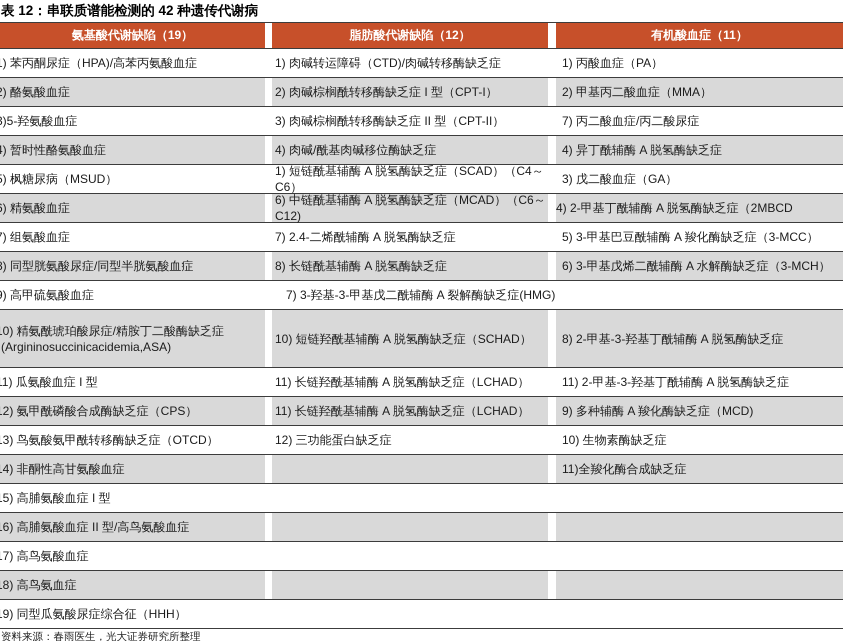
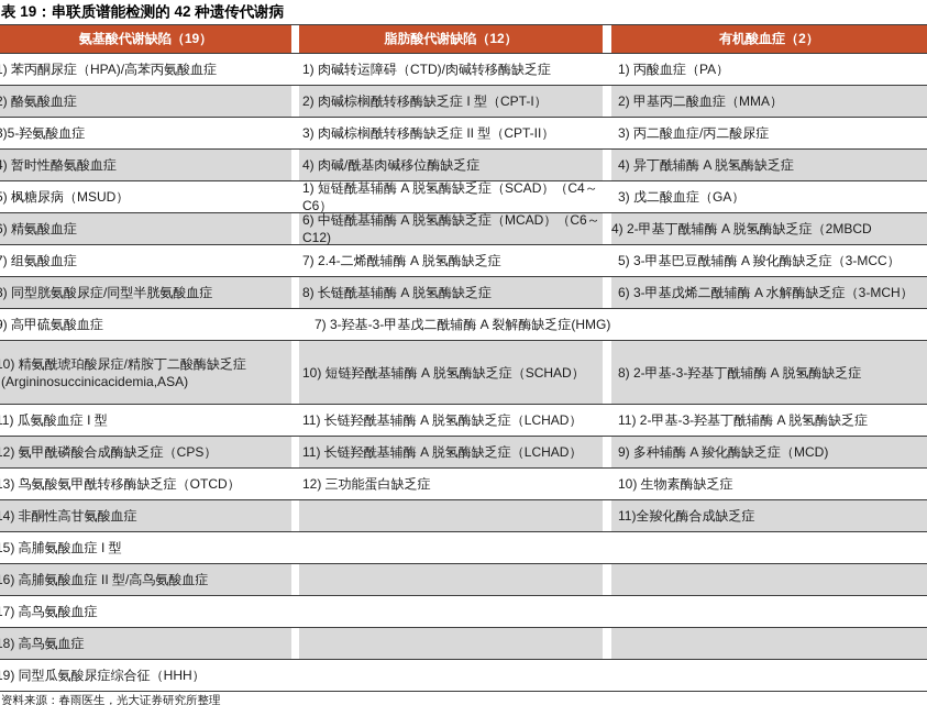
- 表 12：串联质谱能检测的 42 种遗传代谢病
+ 表 19：串联质谱能检测的 42 种遗传代谢病
  氨基酸代谢缺陷（19）
  脂肪酸代谢缺陷（12）
- 有机酸血症（11）
+ 有机酸血症（2）
  ) 苯丙酮尿症（HPA)/高苯丙氨酸血症
  1) 肉碱转运障碍（CTD)/肉碱转移酶缺乏症
  1) 丙酸血症（PA）
  ) 酪氨酸血症
  2) 肉碱棕榈酰转移酶缺乏症 I 型（CPT-I）
  2) 甲基丙二酸血症（MMA）
  )5-羟氨酸血症
  3) 肉碱棕榈酰转移酶缺乏症 II 型（CPT-II）
- 7) 丙二酸血症/丙二酸尿症
+ 3) 丙二酸血症/丙二酸尿症
  ) 暂时性酪氨酸血症
  4) 肉碱/酰基肉碱移位酶缺乏症
  4) 异丁酰辅酶 A 脱氢酶缺乏症
  ) 枫糖尿病（MSUD）
  1) 短链酰基辅酶 A 脱氢酶缺乏症（SCAD）（C4～C6）
  3) 戊二酸血症（GA）
  ) 精氨酸血症
  6) 中链酰基辅酶 A 脱氢酶缺乏症（MCAD）（C6～C12)
  4) 2-甲基丁酰辅酶 A 脱氢酶缺乏症（2MBCD
  ) 组氨酸血症
  7) 2.4-二烯酰辅酶 A 脱氢酶缺乏症
  5) 3-甲基巴豆酰辅酶 A 羧化酶缺乏症（3-MCC）
  ) 同型胱氨酸尿症/同型半胱氨酸血症
  8) 长链酰基辅酶 A 脱氢酶缺乏症
  6) 3-甲基戊烯二酰辅酶 A 水解酶缺乏症（3-MCH）
  ) 高甲硫氨酸血症
  7) 3-羟基-3-甲基戊二酰辅酶 A 裂解酶缺乏症(HMG)
  0) 精氨酰琥珀酸尿症/精胺丁二酸酶缺乏症
  (Argininosuccinicacidemia,ASA)
  10) 短链羟酰基辅酶 A 脱氢酶缺乏症（SCHAD）
  8) 2-甲基-3-羟基丁酰辅酶 A 脱氢酶缺乏症
  1) 瓜氨酸血症 I 型
  11) 长链羟酰基辅酶 A 脱氢酶缺乏症（LCHAD）
  11) 2-甲基-3-羟基丁酰辅酶 A 脱氢酶缺乏症
  2) 氨甲酰磷酸合成酶缺乏症（CPS）
  11) 长链羟酰基辅酶 A 脱氢酶缺乏症（LCHAD）
  9) 多种辅酶 A 羧化酶缺乏症（MCD)
  3) 鸟氨酸氨甲酰转移酶缺乏症（OTCD）
  12) 三功能蛋白缺乏症
  10) 生物素酶缺乏症
  4) 非酮性高甘氨酸血症
  11)全羧化酶合成缺乏症
  5) 高脯氨酸血症 I 型
  6) 高脯氨酸血症 II 型/高鸟氨酸血症
  7) 高鸟氨酸血症
  8) 高鸟氨血症
  9) 同型瓜氨酸尿症综合征（HHH）
  资料来源：春雨医生，光大证券研究所整理
